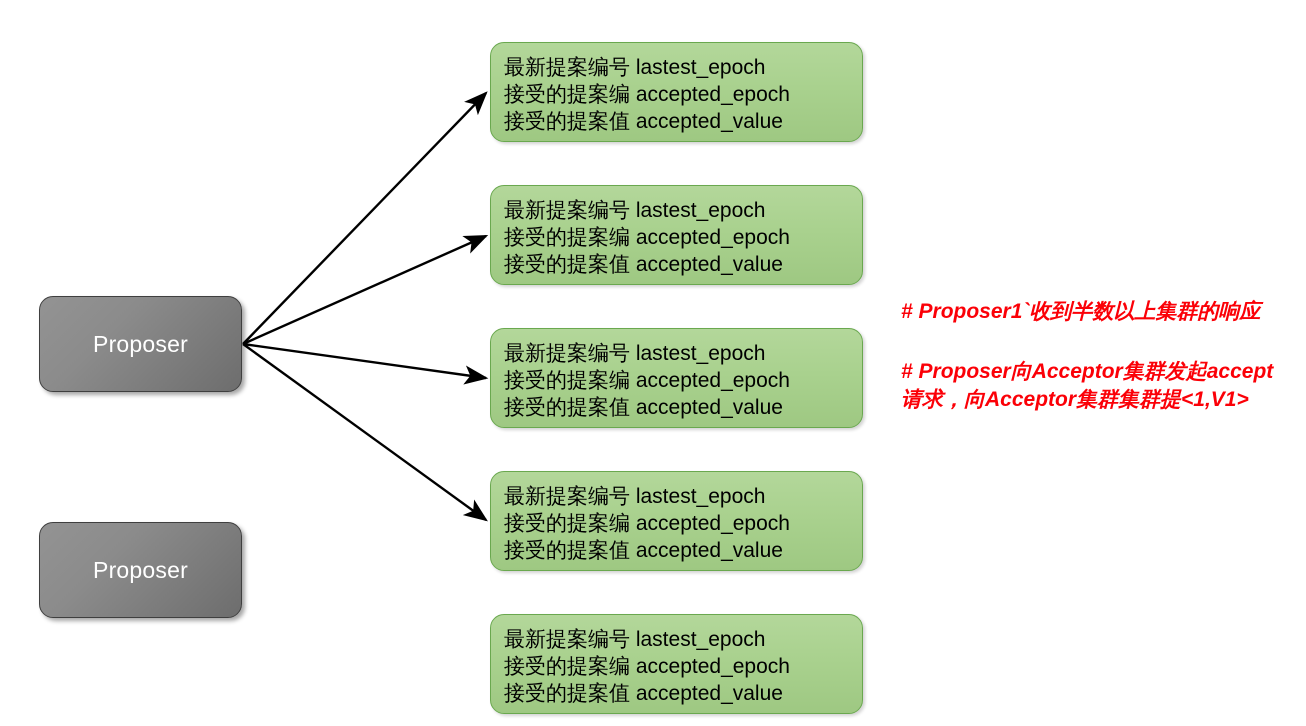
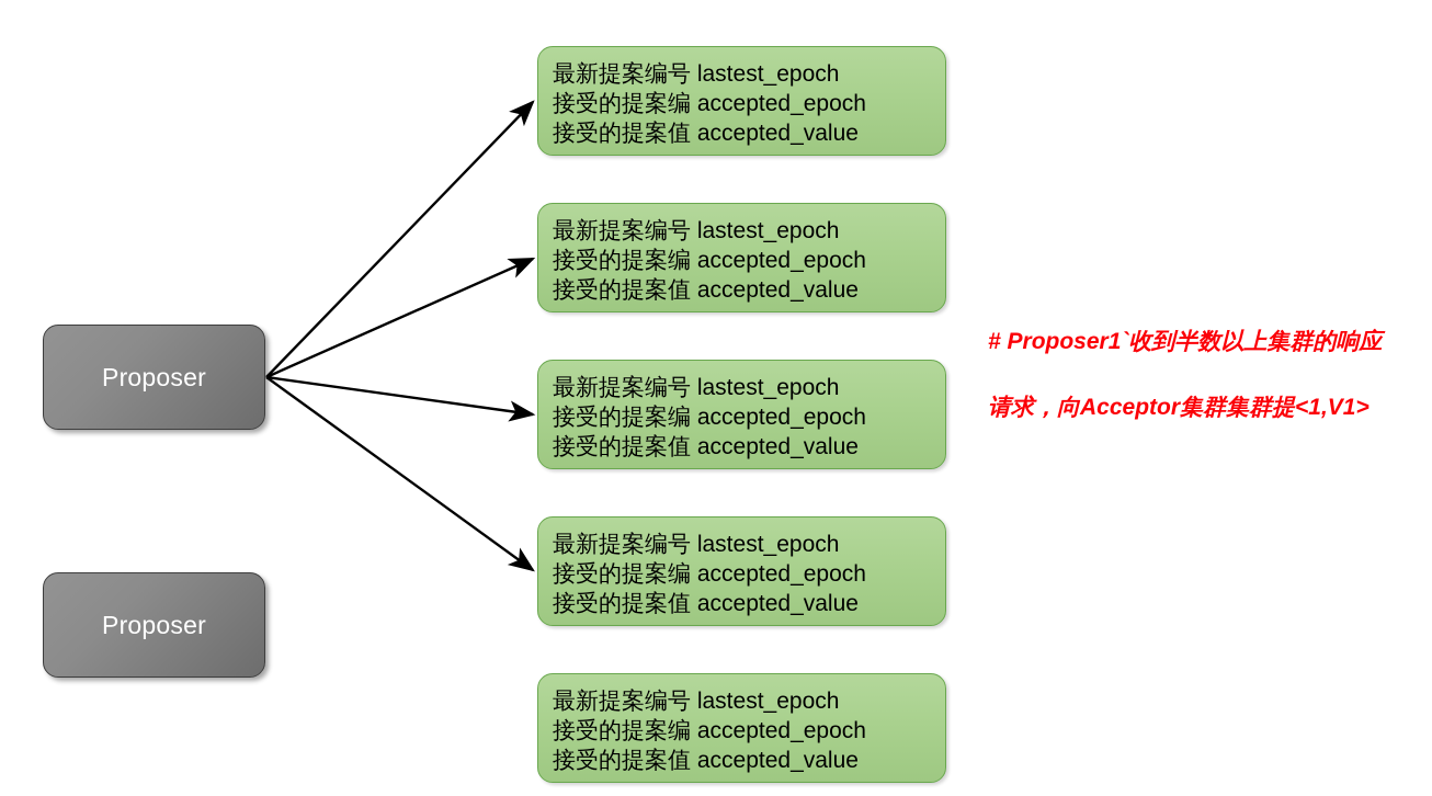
  Proposer
  Proposer
  最新提案编号 lastest_epoch
  接受的提案编 accepted_epoch
  接受的提案值 accepted_value
  最新提案编号 lastest_epoch
  接受的提案编 accepted_epoch
  接受的提案值 accepted_value
  最新提案编号 lastest_epoch
  接受的提案编 accepted_epoch
  接受的提案值 accepted_value
  最新提案编号 lastest_epoch
  接受的提案编 accepted_epoch
  接受的提案值 accepted_value
  最新提案编号 lastest_epoch
  接受的提案编 accepted_epoch
  接受的提案值 accepted_value
  # Proposer1`收到半数以上集群的响应
- # Proposer向Acceptor集群发起accept
  请求，向Acceptor集群集群提<1,V1>
